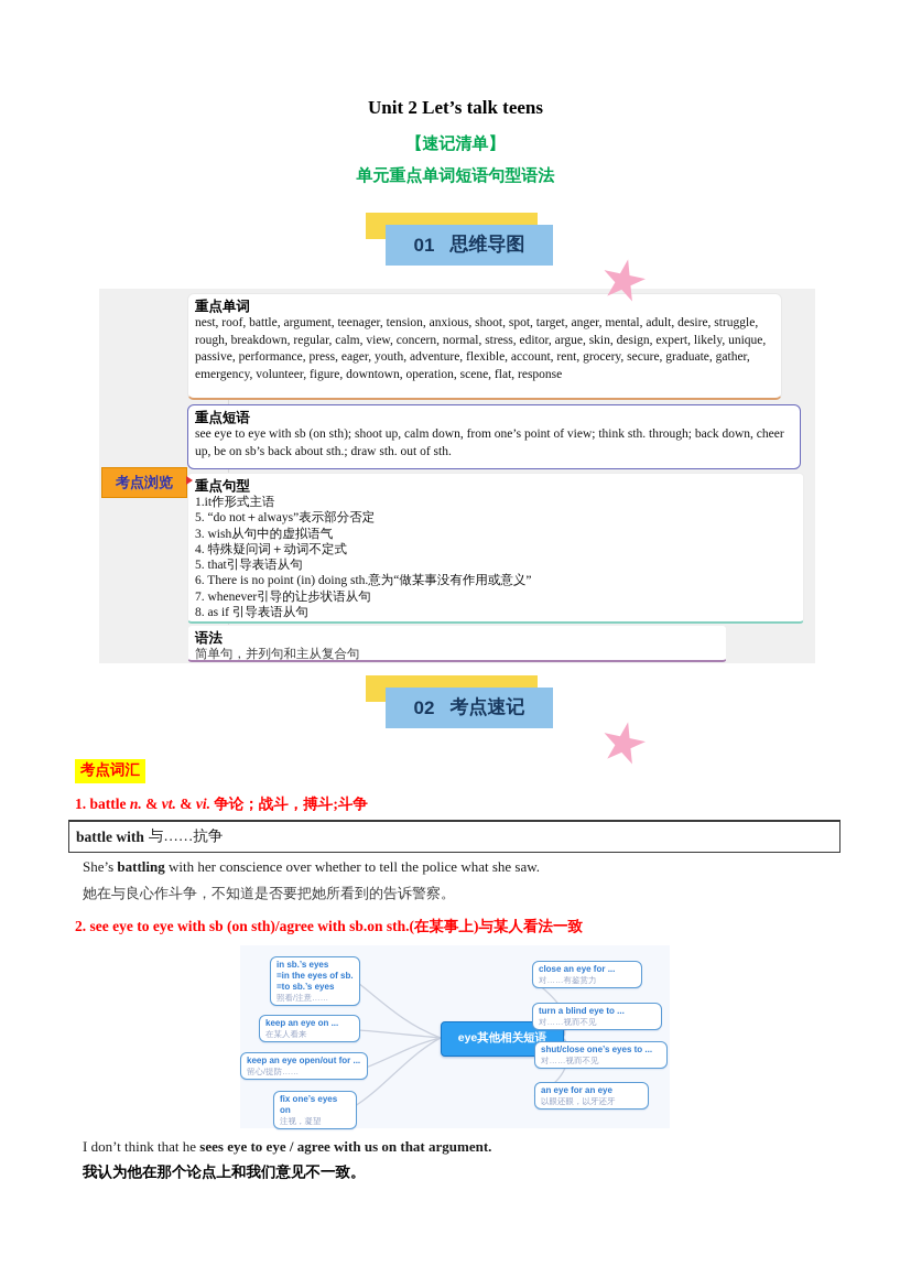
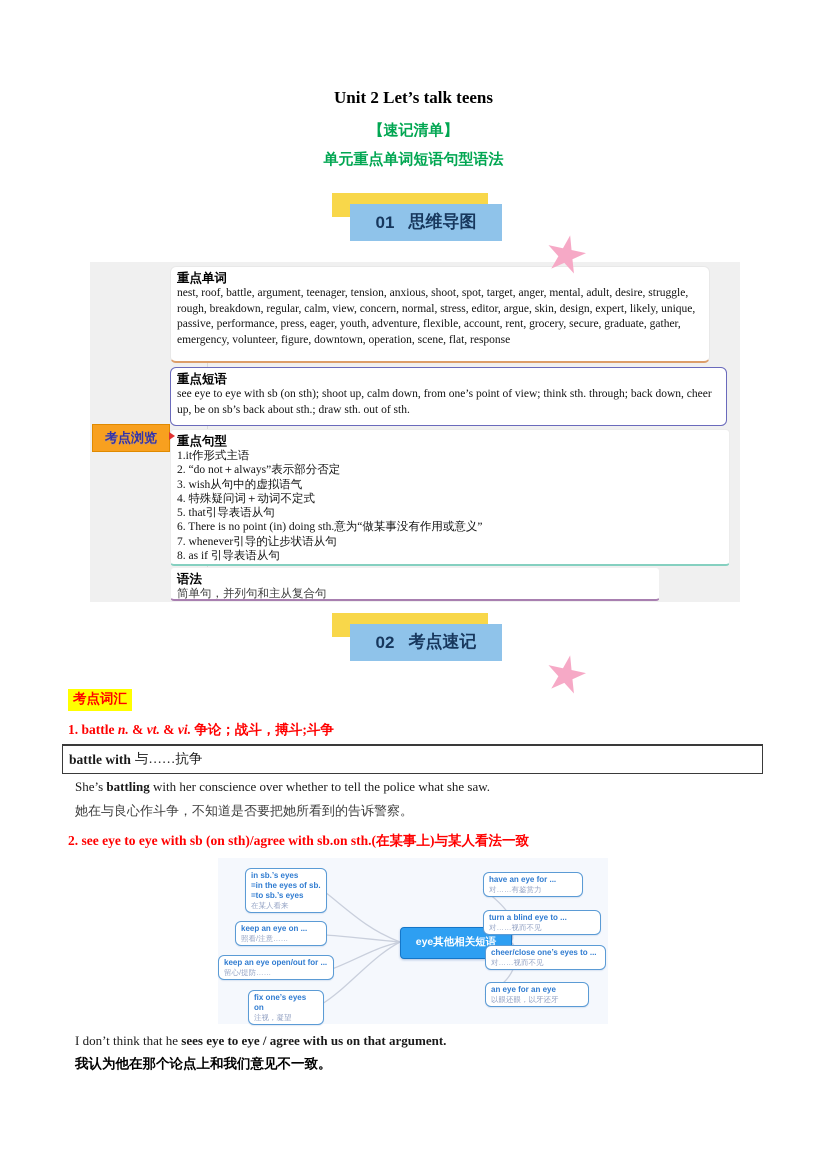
  Unit 2 Let’s talk teens
  【速记清单】
  单元重点单词短语句型语法
  01
  思维导图
  重点单词
  nest, roof, battle, argument, teenager, tension, anxious, shoot, spot, target, anger, mental, adult, desire, struggle, rough, breakdown, regular, calm, view, concern, normal, stress, editor, argue, skin, design, expert, likely, unique, passive, performance, press, eager, youth, adventure, flexible, account, rent, grocery, secure, graduate, gather, emergency, volunteer, figure, downtown, operation, scene, flat, response
  重点短语
  see eye to eye with sb (on sth); shoot up, calm down, from one’s point of view; think sth. through; back down, cheer up, be on sb’s back about sth.; draw sth. out of sth.
  重点句型
  1.it作形式主语
- 5. “do not＋always”表示部分否定
+ 2. “do not＋always”表示部分否定
  3. wish从句中的虚拟语气
  4. 特殊疑问词＋动词不定式
  5. that引导表语从句
  6. There is no point (in) doing sth.意为“做某事没有作用或意义”
  7. whenever引导的让步状语从句
  8. as if 引导表语从句
  语法
  简单句，并列句和主从复合句
  考点浏览
  02
  考点速记
  考点词汇
  1. battle n. & vt. & vi. 争论；战斗，搏斗;斗争
  battle with
  与……抗争
  She’s battling with her conscience over whether to tell the police what she saw.
  她在与良心作斗争，不知道是否要把她所看到的告诉警察。
  2. see eye to eye with sb (on sth)/agree with sb.on sth.(在某事上)与某人看法一致
  in sb.’s eyes
  =in the eyes of sb.
  =to sb.’s eyes
- 照看/注意……
+ 在某人看来
  keep an eye on ...
- 在某人看来
+ 照看/注意……
  keep an eye open/out for ...
  留心/提防……
  fix one’s eyes on
  注视，凝望
  eye其他相关短语
- close an eye for ...
+ have an eye for ...
  对……有鉴赏力
  turn a blind eye to ...
  对……视而不见
- shut/close one’s eyes to ...
+ cheer/close one’s eyes to ...
  对……视而不见
  an eye for an eye
  以眼还眼，以牙还牙
  I don’t think that he sees eye to eye / agree with us on that argument.
  我认为他在那个论点上和我们意见不一致。
